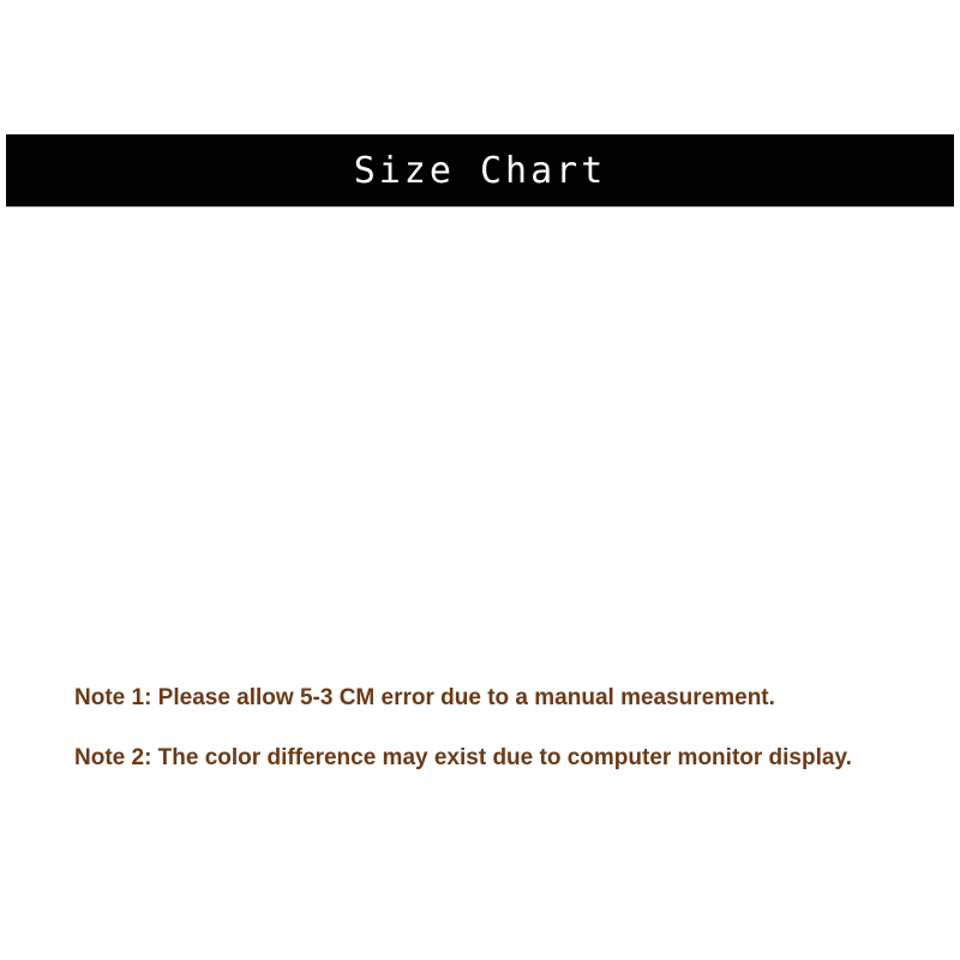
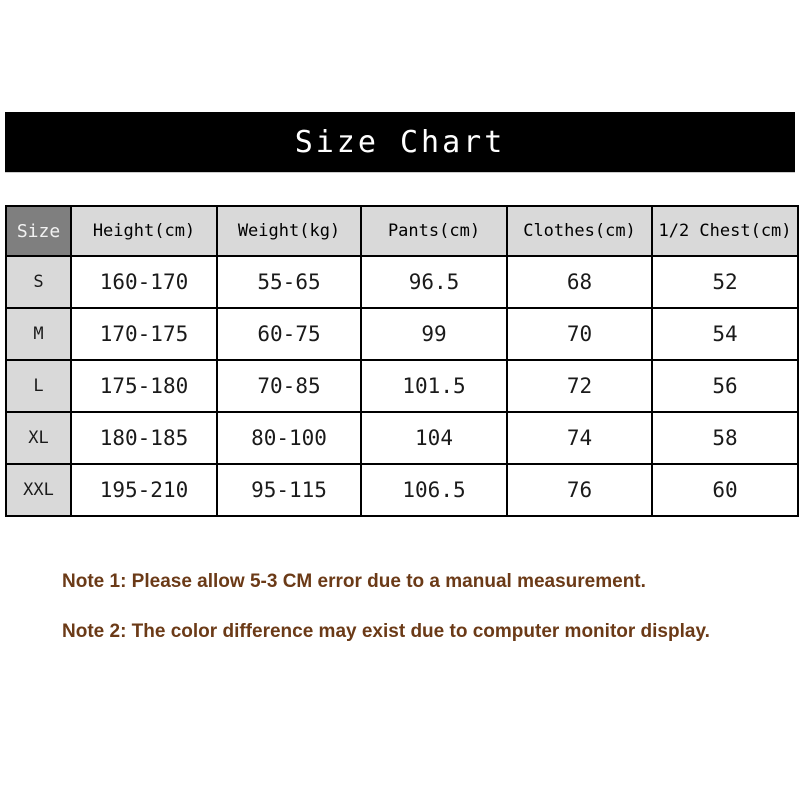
  Size Chart
+ Size	Height(cm)	Weight(kg)	Pants(cm)	Clothes(cm)	1/2 Chest(cm)
+ S	160-170	55-65	96.5	68	52
+ M	170-175	60-75	99	70	54
+ L	175-180	70-85	101.5	72	56
+ XL	180-185	80-100	104	74	58
+ XXL	195-210	95-115	106.5	76	60
  Note 1: Please allow 5-3 CM error due to a manual measurement.
  Note 2: The color difference may exist due to computer monitor display.
